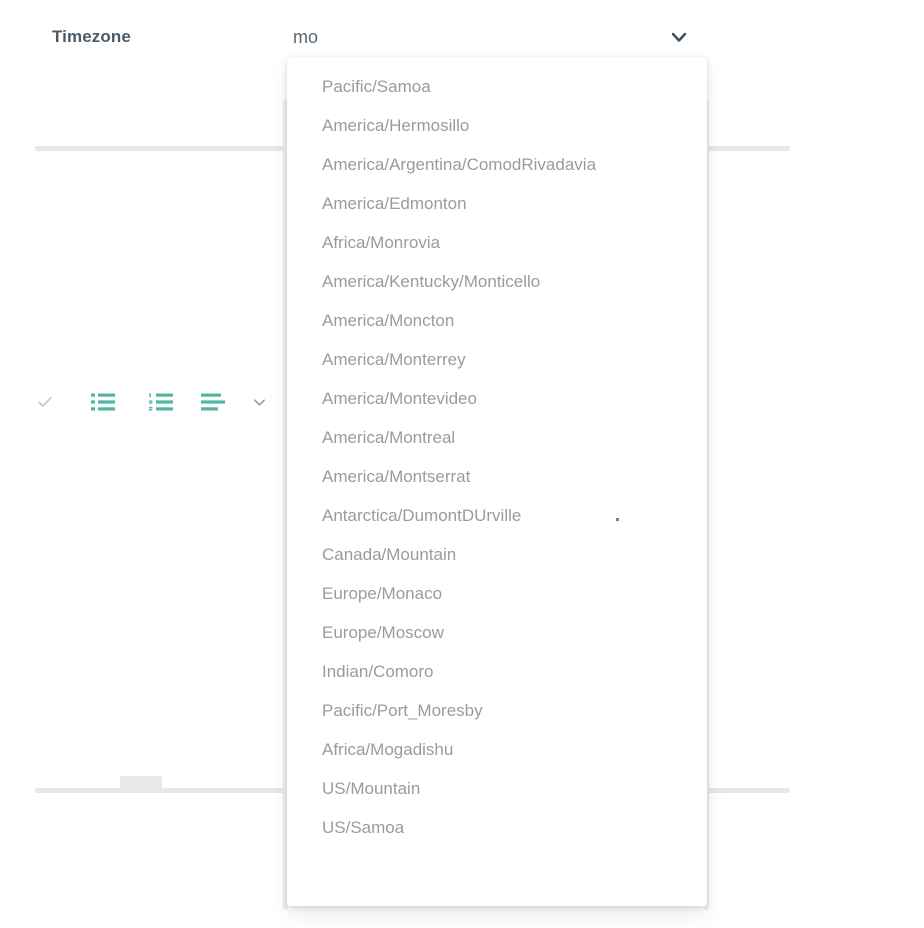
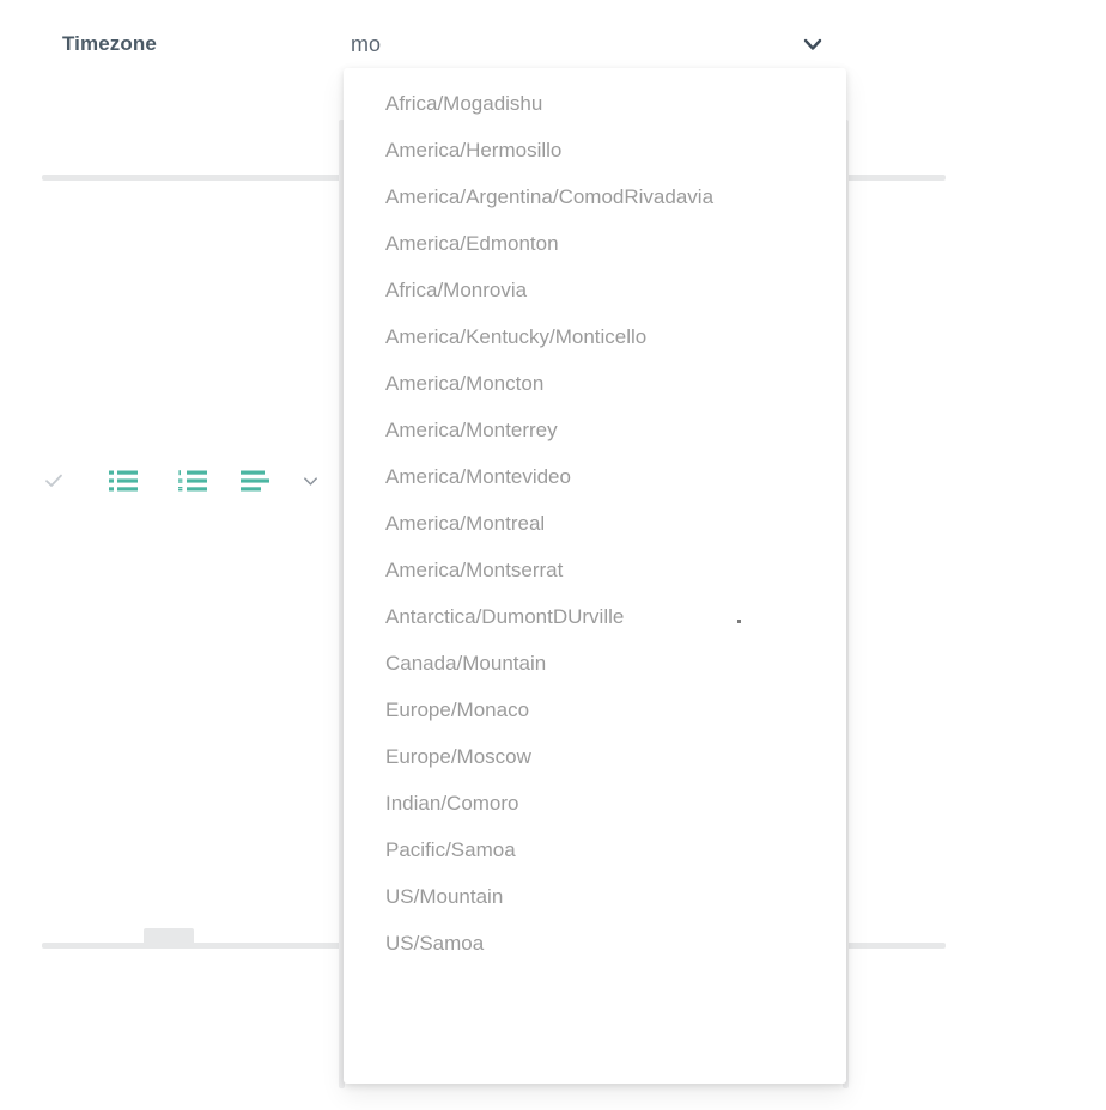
  Timezone
  mo
- Pacific/Samoa
+ Africa/Mogadishu
  America/Hermosillo
  America/Argentina/ComodRivadavia
  America/Edmonton
  Africa/Monrovia
  America/Kentucky/Monticello
  America/Moncton
  America/Monterrey
  America/Montevideo
  America/Montreal
  America/Montserrat
  Antarctica/DumontDUrville
  Canada/Mountain
  Europe/Monaco
  Europe/Moscow
  Indian/Comoro
- Pacific/Port_Moresby
- Africa/Mogadishu
+ Pacific/Samoa
  US/Mountain
  US/Samoa
